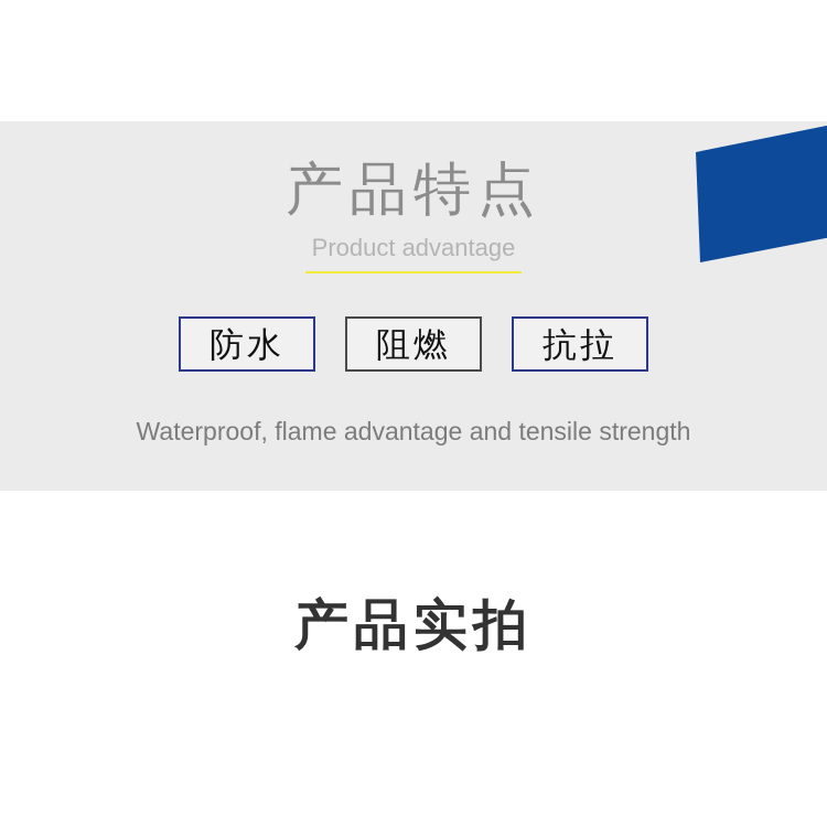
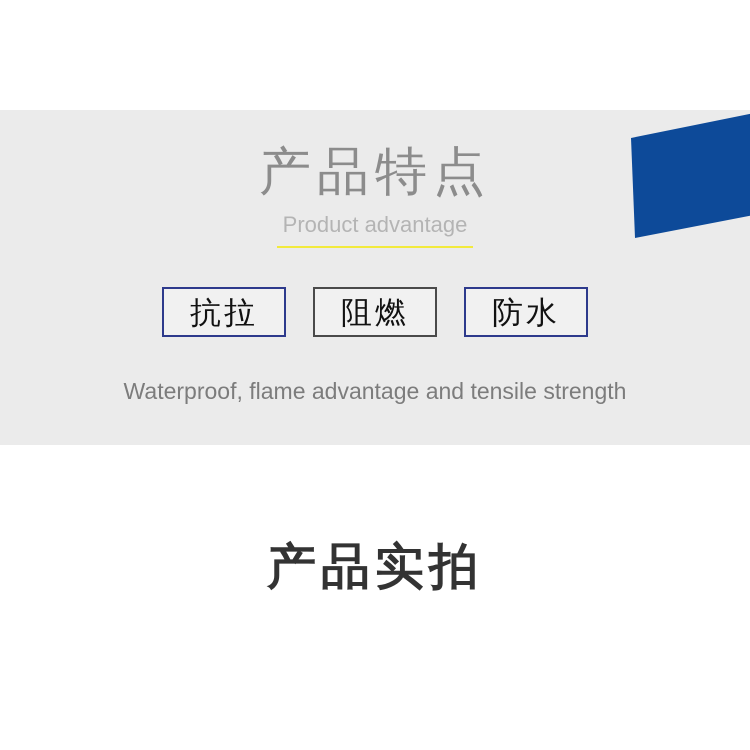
  产品特点
  Product advantage
- 防水
+ 抗拉
  阻燃
- 抗拉
+ 防水
  Waterproof, flame advantage and tensile strength
  产品实拍
